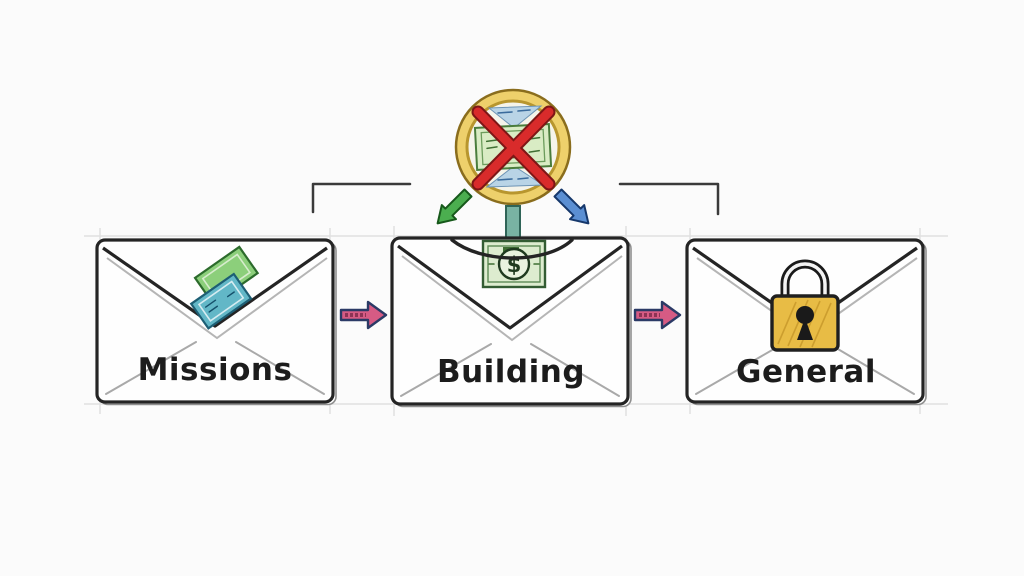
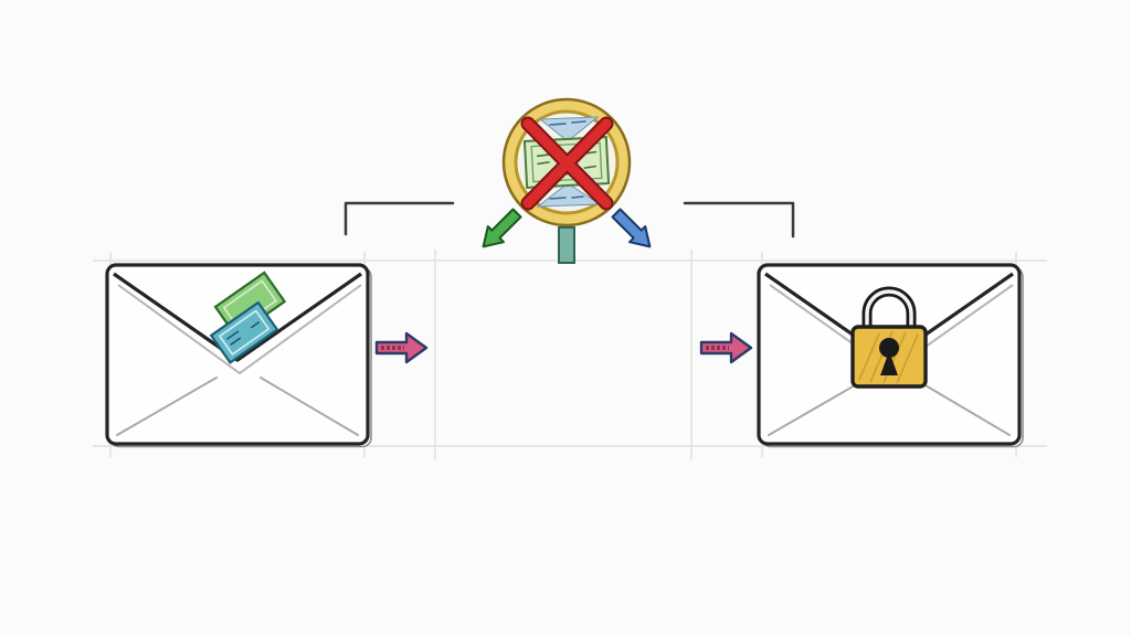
- $
- Missions
- Building
- General
